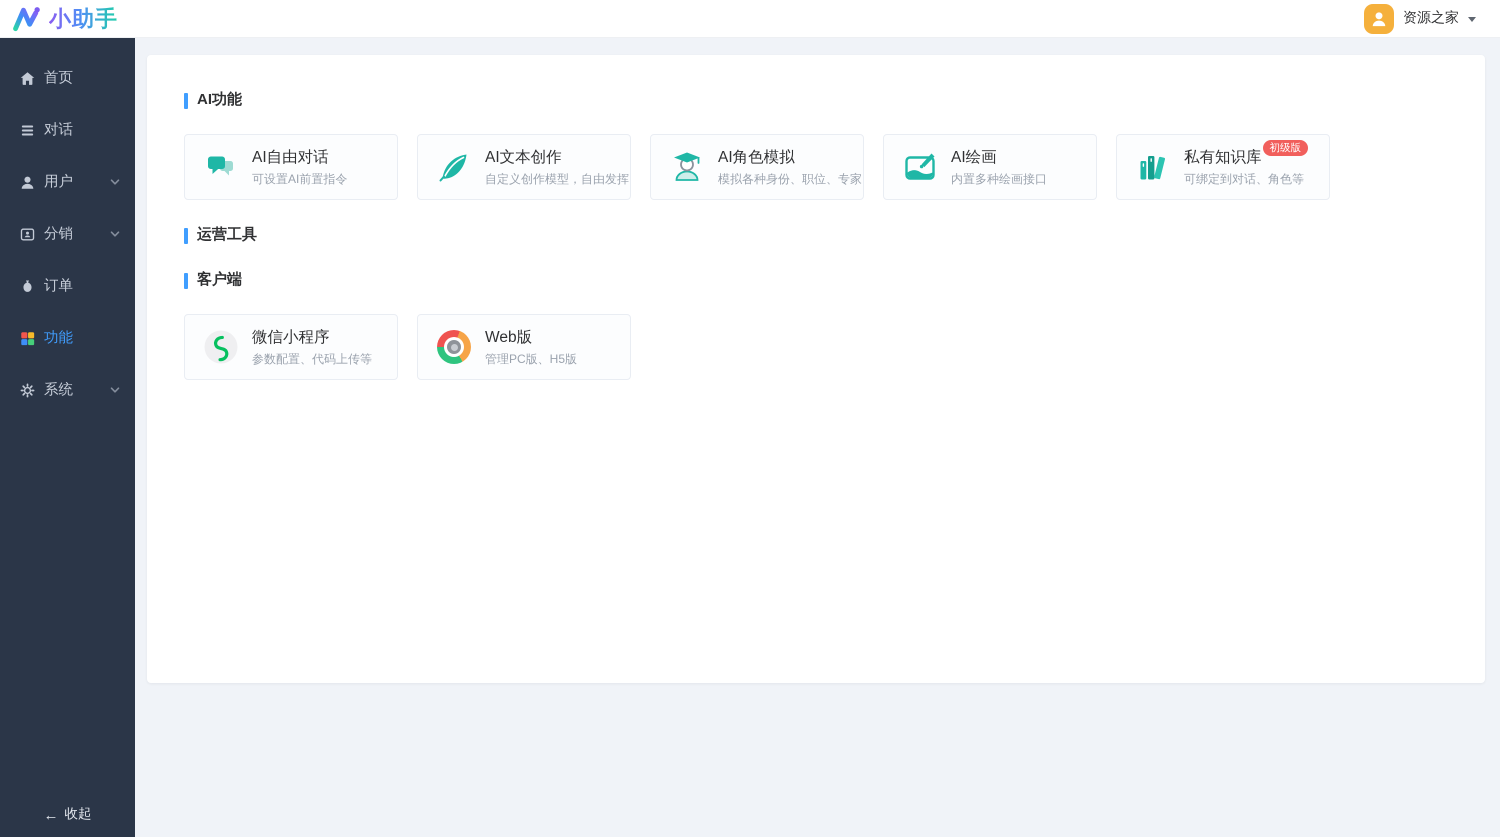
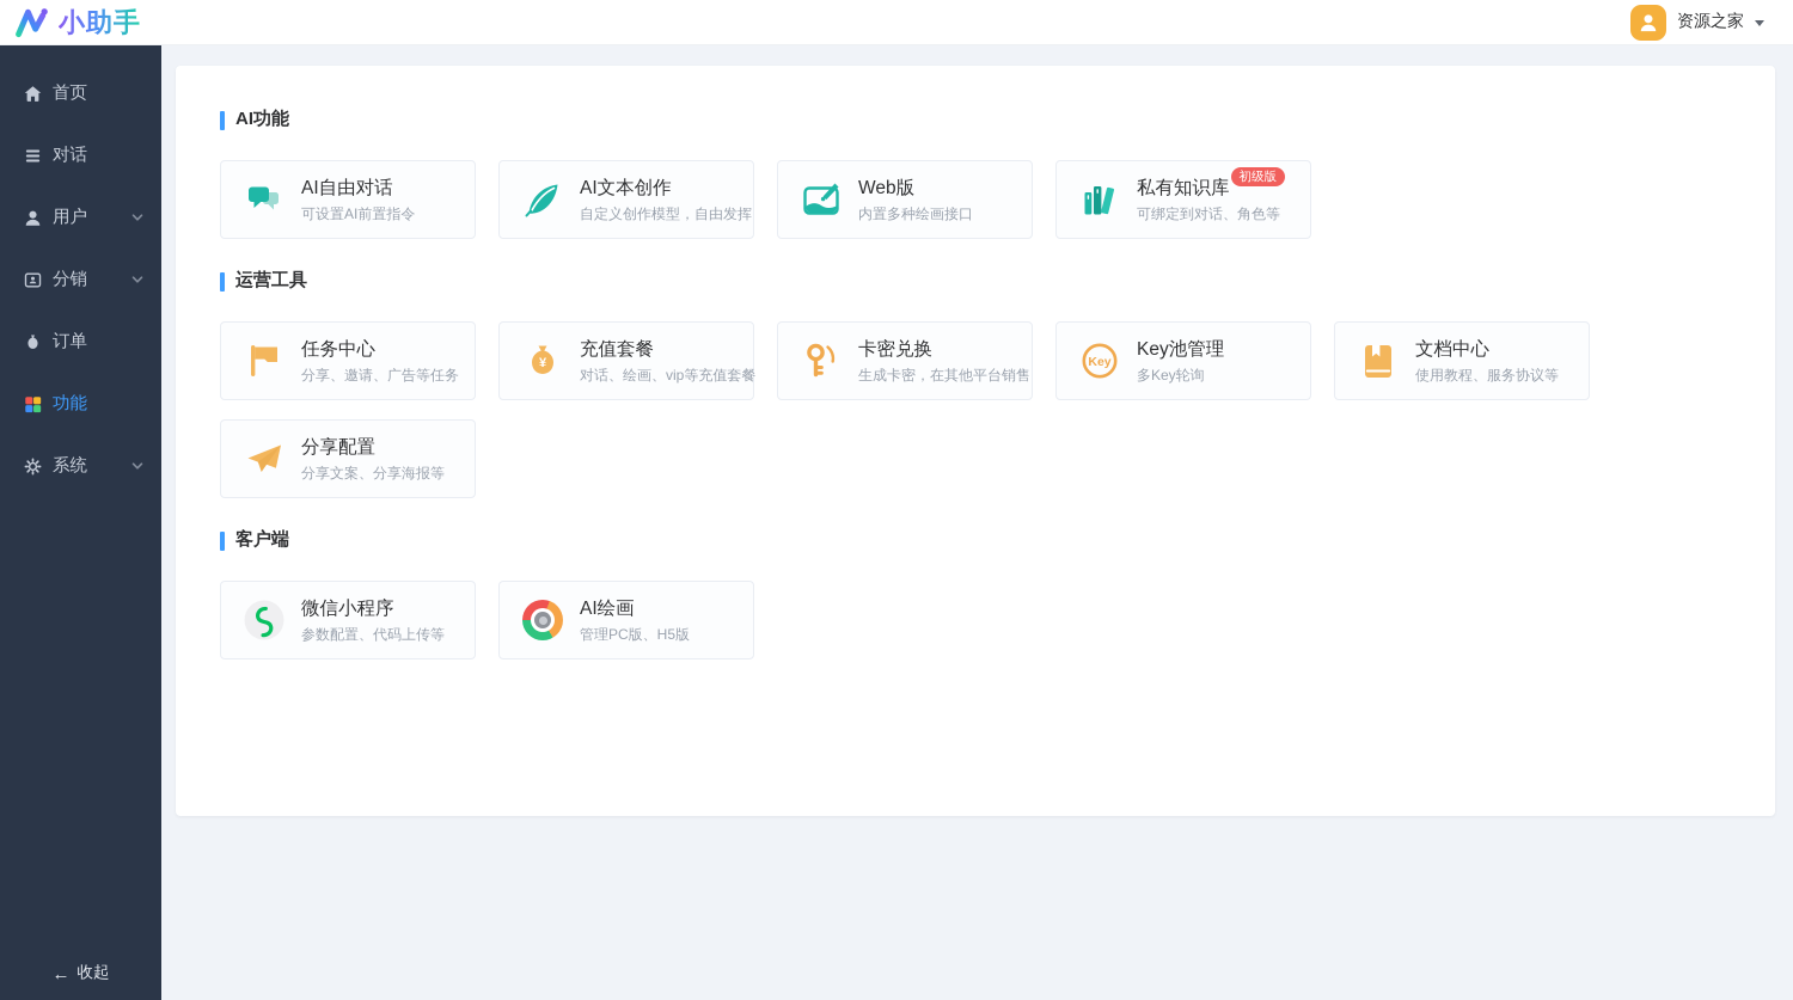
  小助手
  资源之家
  首页
  对话
  用户
  分销
  订单
  功能
  系统
  ←
  收起
  AI功能
  AI自由对话
  可设置AI前置指令
  AI文本创作
  自定义创作模型，自由发挥
- AI角色模拟
- 模拟各种身份、职位、专家
- AI绘画
+ Web版
  内置多种绘画接口
  私有知识库
  初级版
  可绑定到对话、角色等
  运营工具
+ 任务中心
+ 分享、邀请、广告等任务
+ ¥
+ 充值套餐
+ 对话、绘画、vip等充值套餐
+ 卡密兑换
+ 生成卡密，在其他平台销售
+ Key
+ Key池管理
+ 多Key轮询
+ 文档中心
+ 使用教程、服务协议等
+ 分享配置
+ 分享文案、分享海报等
  客户端
  微信小程序
  参数配置、代码上传等
- Web版
+ AI绘画
  管理PC版、H5版
